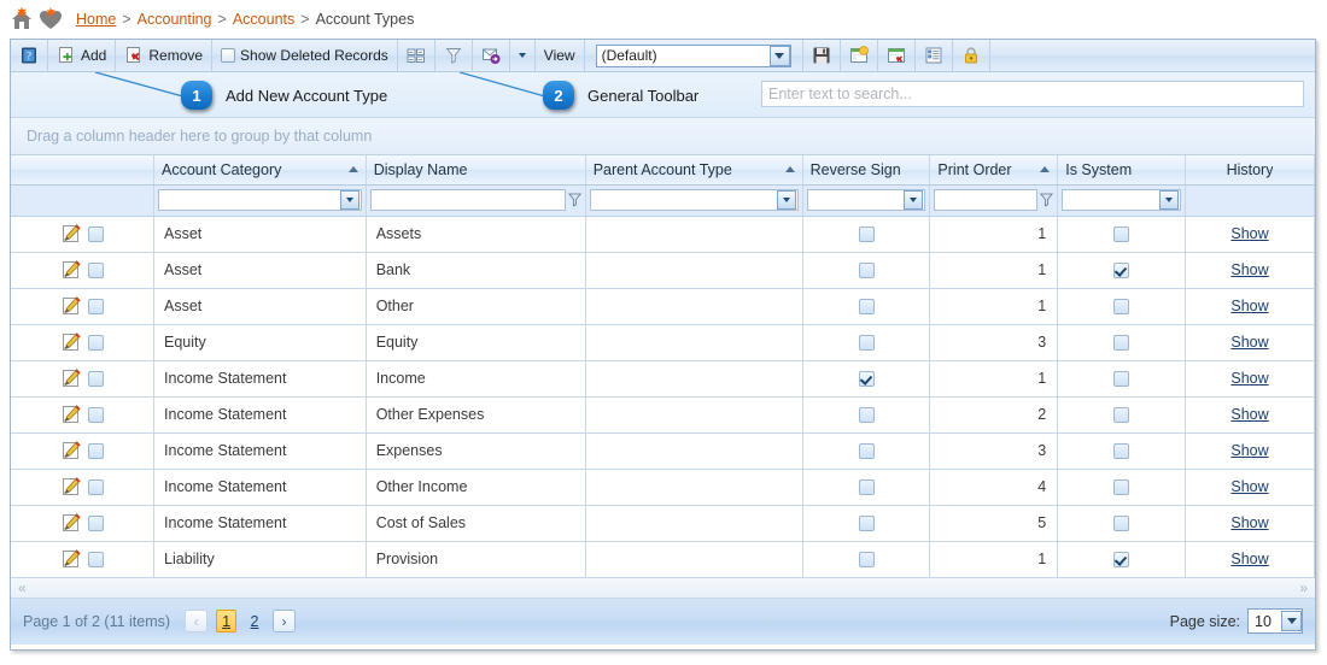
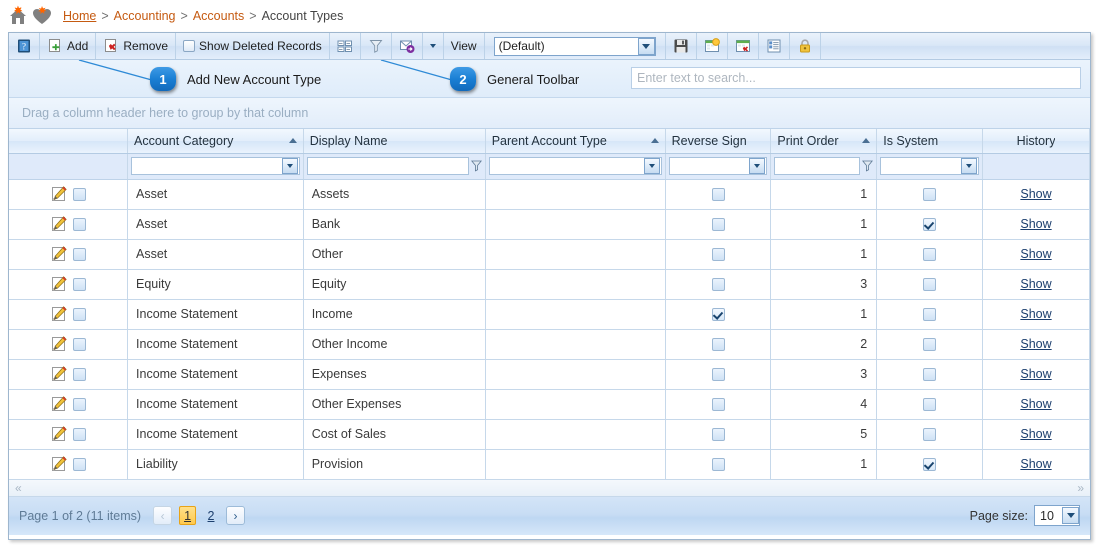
  Home
  >
  Accounting
  >
  Accounts
  >
  Account Types
  ?
  Add
  Remove
  Show Deleted Records
  View
  (Default)
  1
  Add New Account Type
  2
  General Toolbar
  Enter text to search...
  Drag a column header here to group by that column
  	Account Category	Display Name	Parent Account Type	Reverse Sign	Print Order	Is System	History
  	Asset	Assets			1		Show
  	Asset	Bank			1		Show
  	Asset	Other			1		Show
  	Equity	Equity			3		Show
  	Income Statement	Income			1		Show
- 	Income Statement	Other Expenses			2		Show
+ 	Income Statement	Other Income			2		Show
  	Income Statement	Expenses			3		Show
- 	Income Statement	Other Income			4		Show
+ 	Income Statement	Other Expenses			4		Show
  	Income Statement	Cost of Sales			5		Show
  	Liability	Provision			1		Show
  «
  »
  Page 1 of 2 (11 items)
  ‹
  1
  2
  ›
  Page size:
  10
